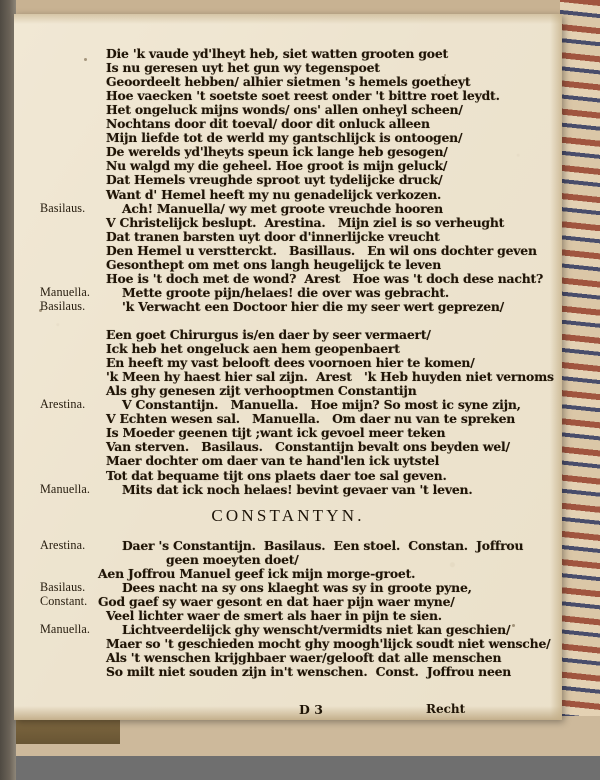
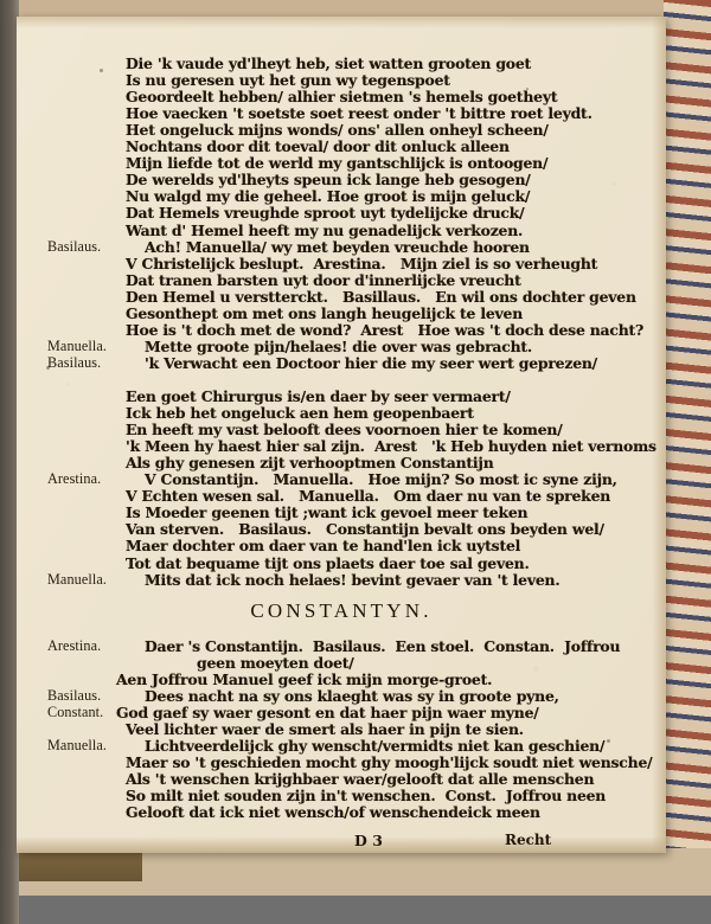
  Die 'k vaude yd'lheyt heb, siet watten grooten goet
  Is nu geresen uyt het gun wy tegenspoet
  Geoordeelt hebben/ alhier sietmen 's hemels goetheyt
  Hoe vaecken 't soetste soet reest onder 't bittre roet leydt.
  Het ongeluck mijns wonds/ ons' allen onheyl scheen/
  Nochtans door dit toeval/ door dit onluck alleen
  Mijn liefde tot de werld my gantschlijck is ontoogen/
  De werelds yd'lheyts speun ick lange heb gesogen/
  Nu walgd my die geheel. Hoe groot is mijn geluck/
  Dat Hemels vreughde sproot uyt tydelijcke druck/
  Want d' Hemel heeft my nu genadelijck verkozen.
  Basilaus.
- Ach! Manuella/ wy met groote vreuchde hooren
+ Ach! Manuella/ wy met beyden vreuchde hooren
  V Christelijck beslupt. Arestina. Mijn ziel is so verheught
  Dat tranen barsten uyt door d'innerlijcke vreucht
  Den Hemel u verstterckt. Basillaus. En wil ons dochter geven
  Gesonthept om met ons langh heugelijck te leven
  Hoe is 't doch met de wond? Arest Hoe was 't doch dese nacht?
  Manuella.
  Mette groote pijn/helaes! die over was gebracht.
  Basilaus.
  'k Verwacht een Doctoor hier die my seer wert geprezen/
  Een goet Chirurgus is/en daer by seer vermaert/
  Ick heb het ongeluck aen hem geopenbaert
  En heeft my vast belooft dees voornoen hier te komen/
  'k Meen hy haest hier sal zijn. Arest 'k Heb huyden niet vernoms
  Als ghy genesen zijt verhooptmen Constantijn
  Arestina.
  V Constantijn. Manuella. Hoe mijn? So most ic syne zijn,
  V Echten wesen sal. Manuella. Om daer nu van te spreken
  Is Moeder geenen tijt ;want ick gevoel meer teken
  Van sterven. Basilaus. Constantijn bevalt ons beyden wel/
  Maer dochter om daer van te hand'len ick uytstel
  Tot dat bequame tijt ons plaets daer toe sal geven.
  Manuella.
  Mits dat ick noch helaes! bevint gevaer van 't leven.
  CONSTANTYN.
  Arestina.
  Daer 's Constantijn. Basilaus. Een stoel. Constan. Joffrou
  geen moeyten doet/
  Aen Joffrou Manuel geef ick mijn morge-groet.
  Basilaus.
  Dees nacht na sy ons klaeght was sy in groote pyne,
  Constant.
  God gaef sy waer gesont en dat haer pijn waer myne/
  Veel lichter waer de smert als haer in pijn te sien.
  Manuella.
  Lichtveerdelijck ghy wenscht/vermidts niet kan geschien/
  Maer so 't geschieden mocht ghy moogh'lijck soudt niet wensche/
  Als 't wenschen krijghbaer waer/gelooft dat alle menschen
  So milt niet souden zijn in't wenschen. Const. Joffrou neen
+ Gelooft dat ick niet wensch/of wenschendeick meen
  D 3
  Recht
